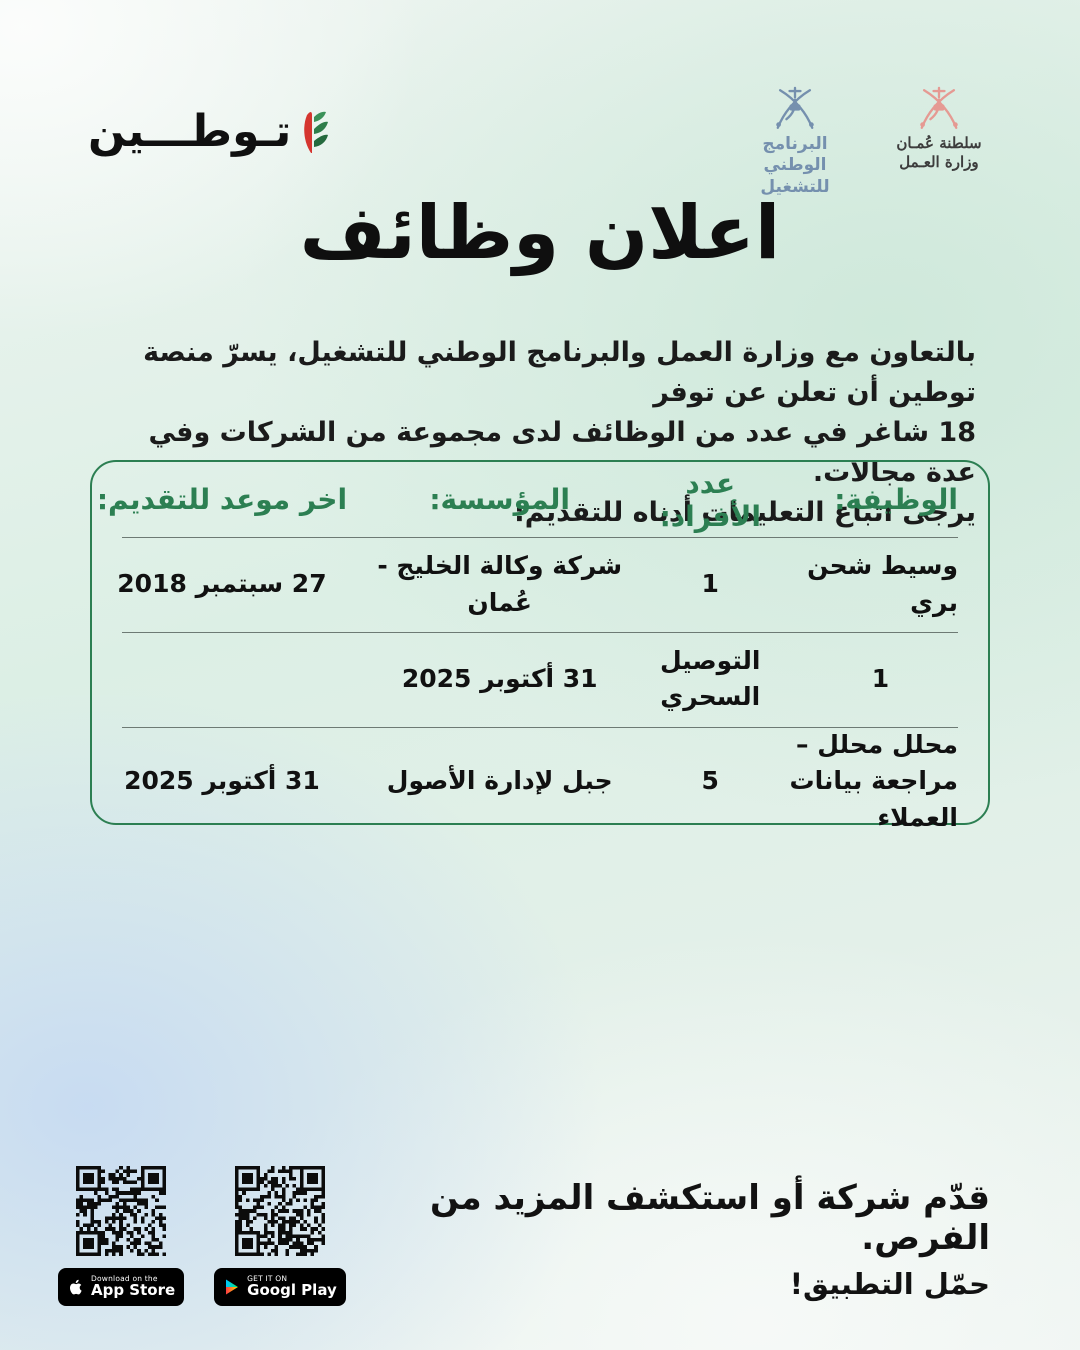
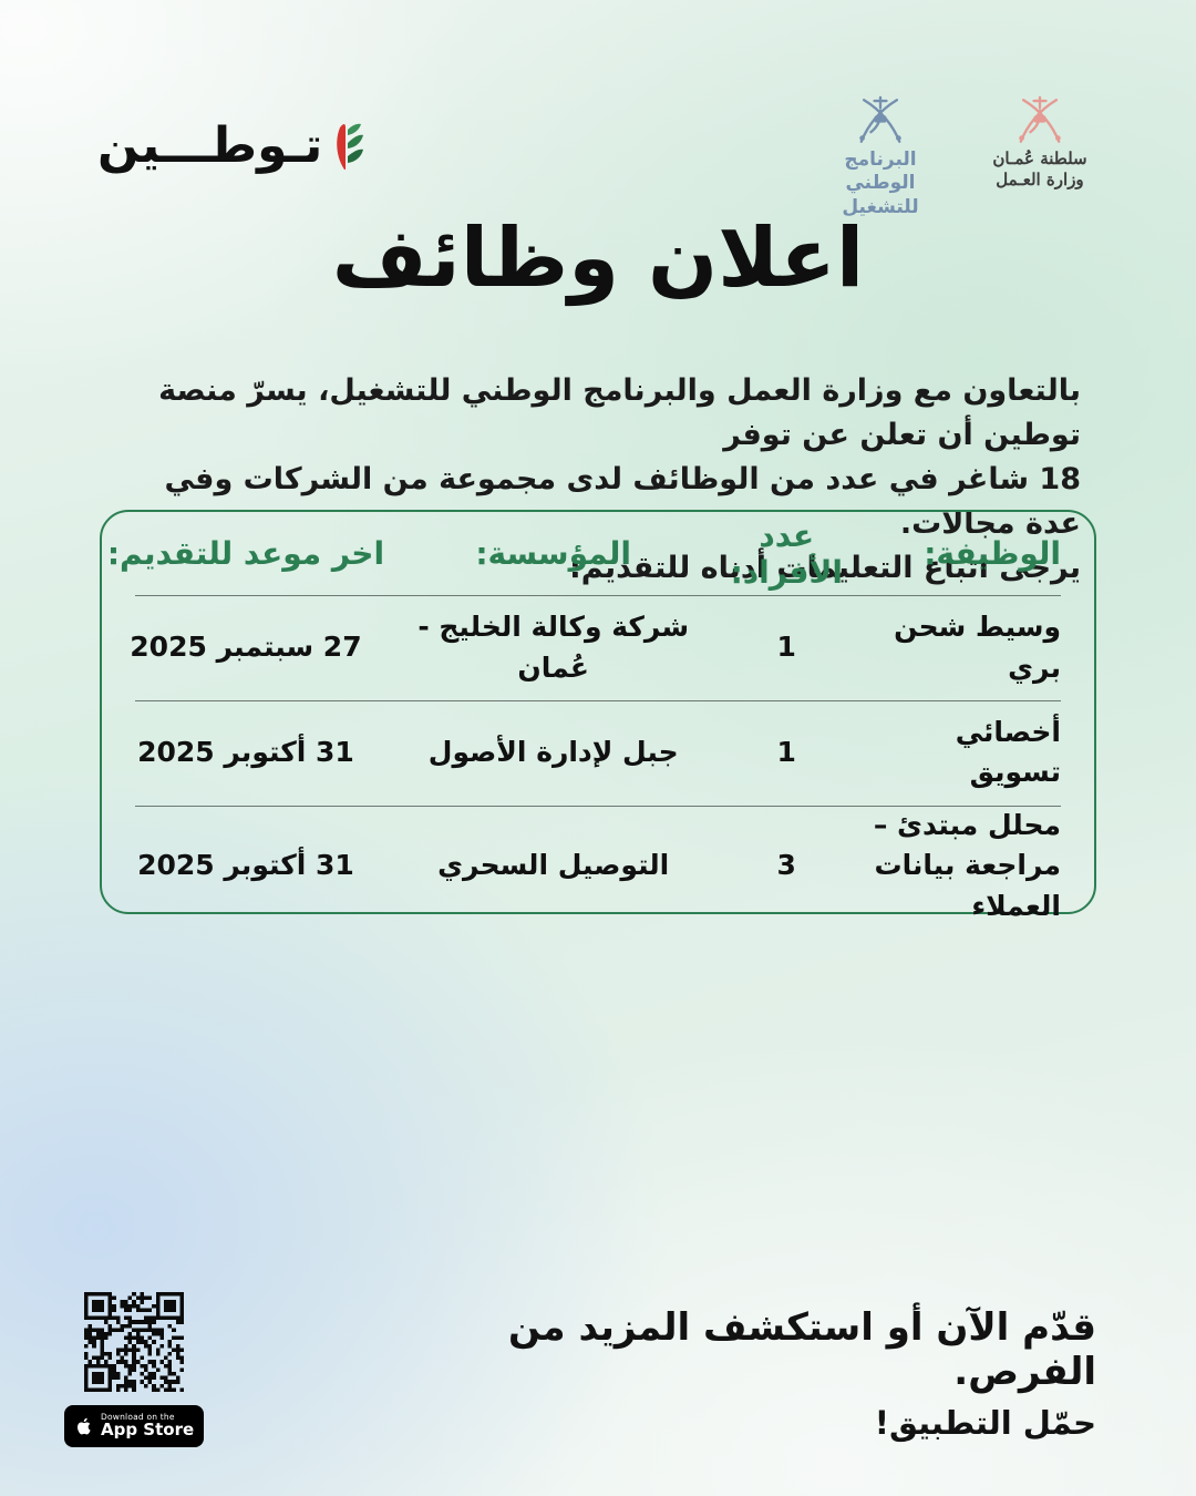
  تـوطـــين
  البرنامج الوطني
  للتشغيل
  سلطنة عُمـان
  وزارة العـمل
  اعلان وظائف
  بالتعاون مع وزارة العمل والبرنامج الوطني للتشغيل، يسرّ منصة توطين أن تعلن عن توفر
  18 شاغر في عدد من الوظائف لدى مجموعة من الشركات وفي عدة مجالات.
  يرجى اتباع التعليمات أدناه للتقديم:
  الوظيفة:
  عدد الأفراد:
  المؤسسة:
  اخر موعد للتقديم:
  وسيط شحن بري
  1
  شركة وكالة الخليج - عُمان
- 27 سبتمبر 2018
+ 27 سبتمبر 2025
+ أخصائي تسويق
  1
- التوصيل السحري
+ جبل لإدارة الأصول
  31 أكتوبر 2025
- محلل محلل – مراجعة بيانات العملاء
+ محلل مبتدئ – مراجعة بيانات العملاء
- 5
+ 3
- جبل لإدارة الأصول
+ التوصيل السحري
  31 أكتوبر 2025
- قدّم شركة أو استكشف المزيد من الفرص.
+ قدّم الآن أو استكشف المزيد من الفرص.
  حمّل التطبيق!
  Download on the
  App Store
- GET IT ON
- Googl Play
